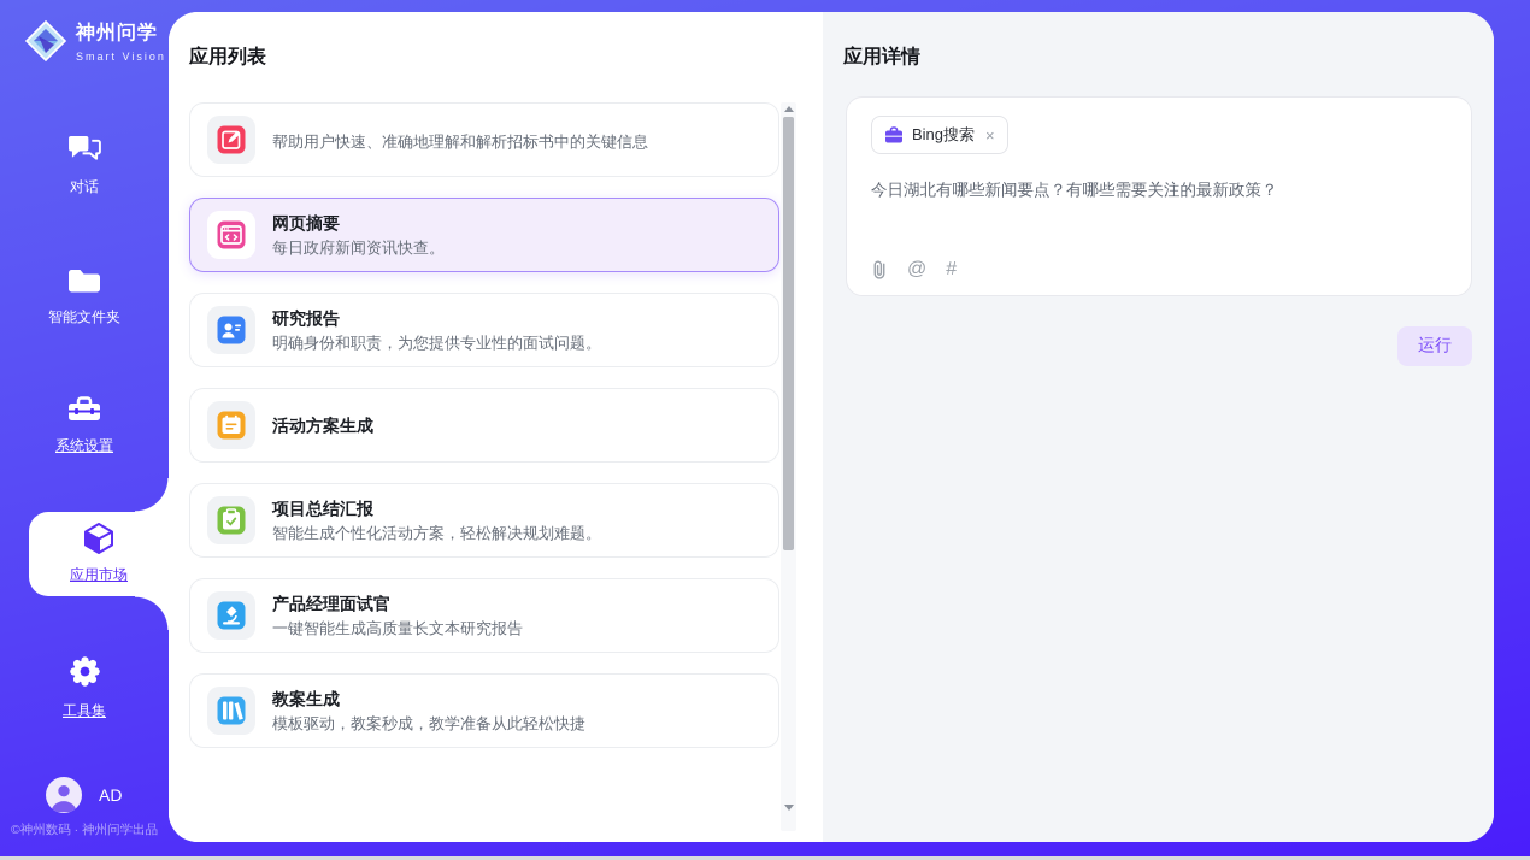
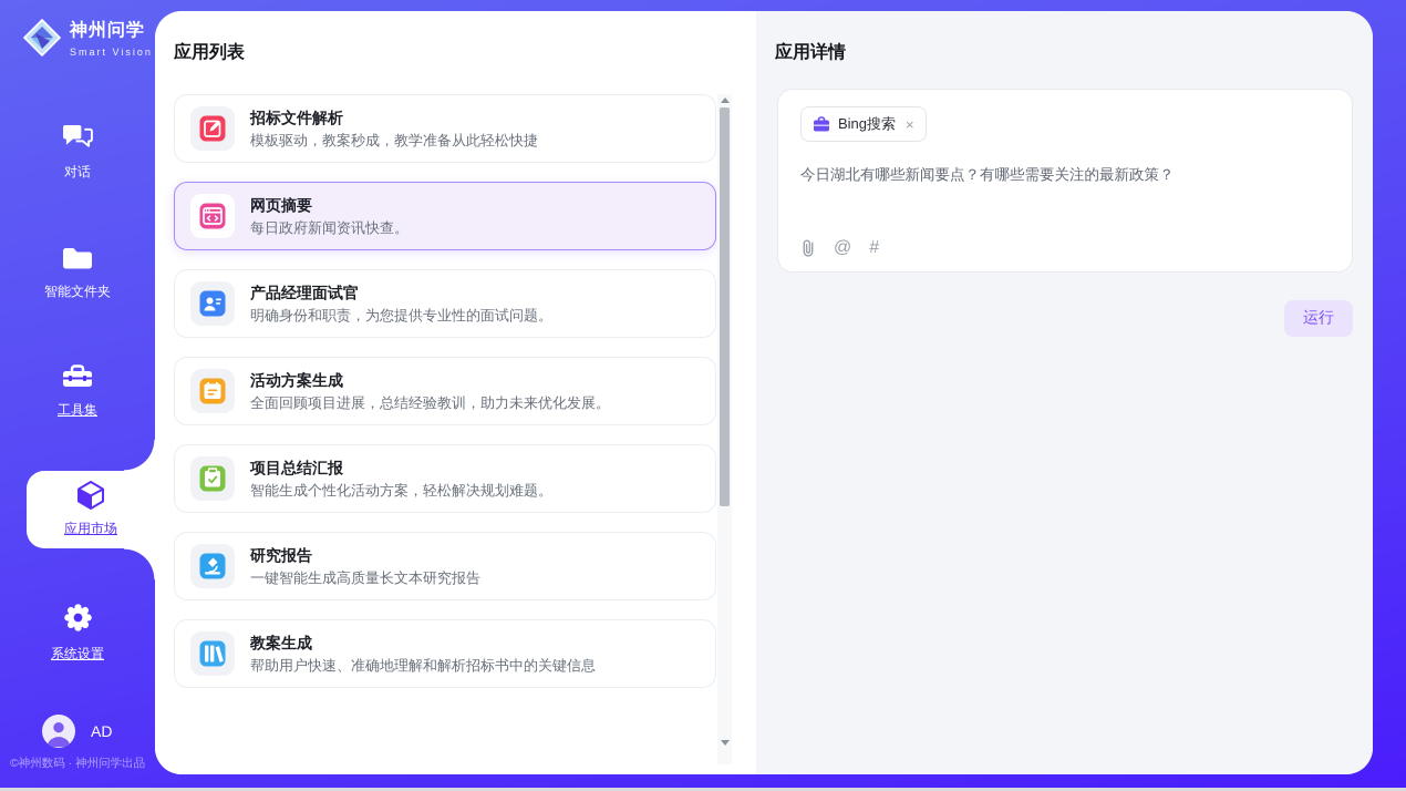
  神州问学 Smart Vision
  对话
  智能文件夹
- 系统设置
+ 工具集
  应用市场
- 工具集
+ 系统设置
  AD
  ©神州数码 · 神州问学出品
  应用列表
+ 招标文件解析
- 帮助用户快速、准确地理解和解析招标书中的关键信息
+ 模板驱动，教案秒成，教学准备从此轻松快捷
  网页摘要
  每日政府新闻资讯快查。
- 研究报告
+ 产品经理面试官
  明确身份和职责，为您提供专业性的面试问题。
  活动方案生成
+ 全面回顾项目进展，总结经验教训，助力未来优化发展。
  项目总结汇报
  智能生成个性化活动方案，轻松解决规划难题。
- 产品经理面试官
+ 研究报告
  一键智能生成高质量长文本研究报告
  教案生成
- 模板驱动，教案秒成，教学准备从此轻松快捷
+ 帮助用户快速、准确地理解和解析招标书中的关键信息
  应用详情
  Bing搜索
  ×
  今日湖北有哪些新闻要点？有哪些需要关注的最新政策？
  @
  #
  运行
